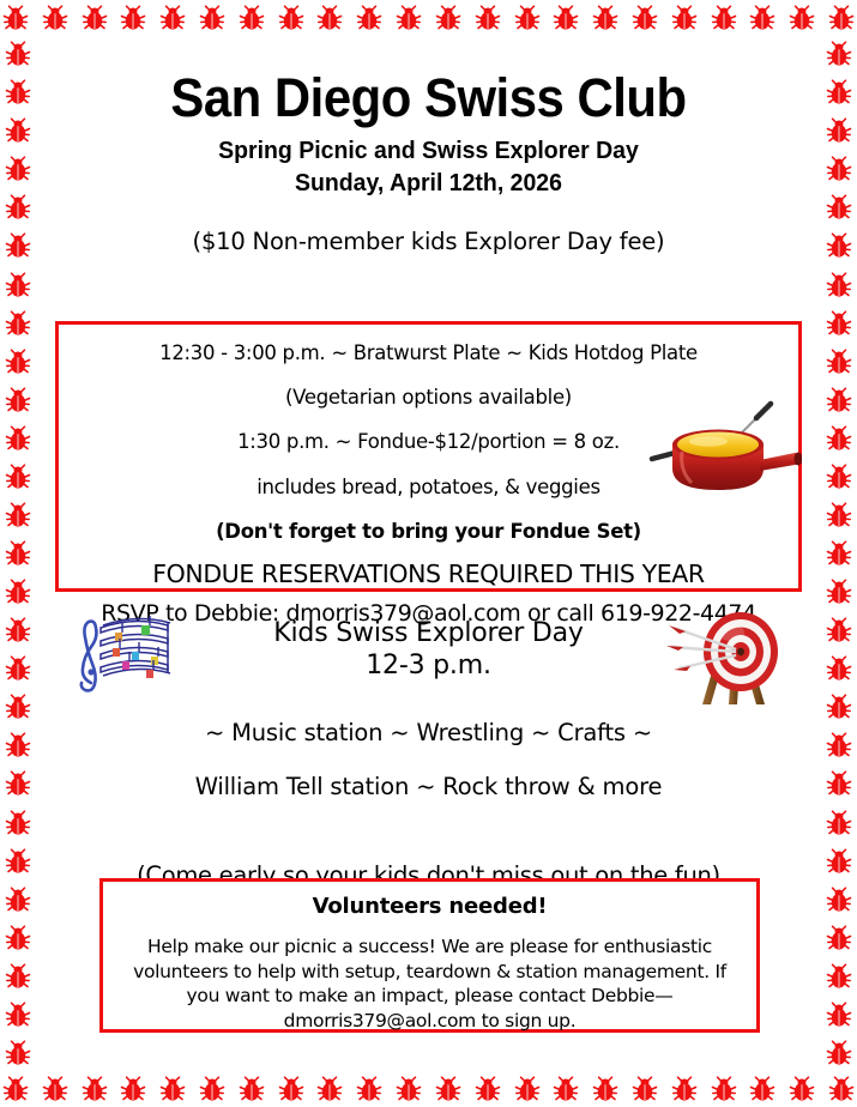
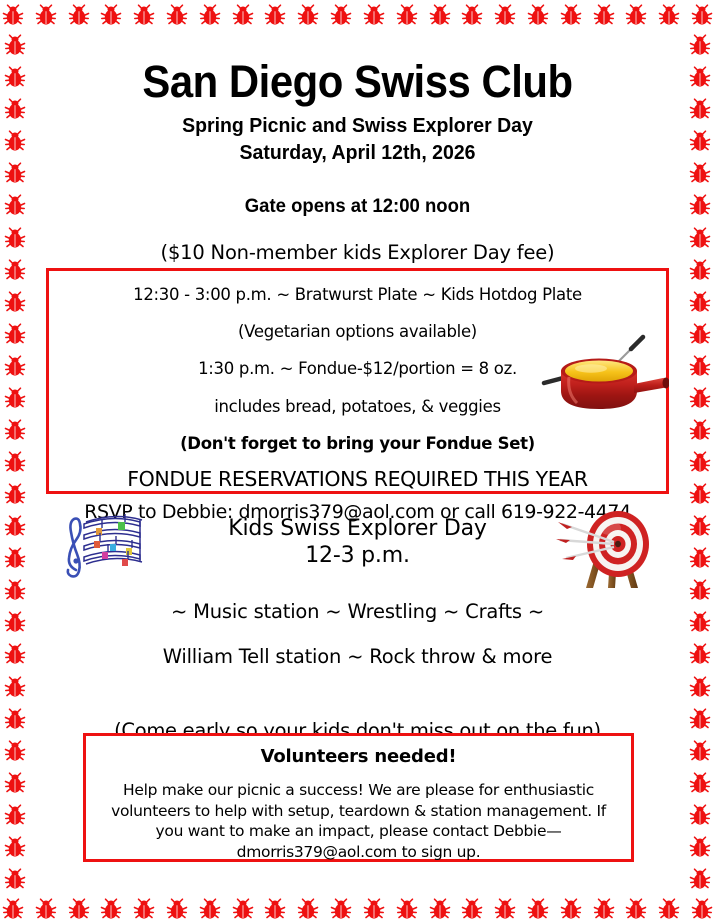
  San Diego Swiss Club
  Spring Picnic and Swiss Explorer Day
- Sunday, April 12th, 2026
+ Saturday, April 12th, 2026
+ Gate opens at 12:00 noon
  ($10 Non-member kids Explorer Day fee)
  12:30 - 3:00 p.m. ~ Bratwurst Plate ~ Kids Hotdog Plate
  (Vegetarian options available)
  1:30 p.m. ~ Fondue-$12/portion = 8 oz.
  includes bread, potatoes, & veggies
  (Don't forget to bring your Fondue Set)
  FONDUE RESERVATIONS REQUIRED THIS YEAR
  RSVP to Debbie: dmorris379@aol.com or call 619-922-444
  Kids Swiss Explorer Day
  12-3 p.m.
  ~ Music station ~ Wrestling ~ Crafts ~
  William Tell station ~ Rock throw & more
  (Come early so your kids don't miss out on the fun)
  Volunteers needed!
  Help make our picnic a success! We are please for enthusiastic
  volunteers to help with setup, teardown & station management. If
  you want to make an impact, please contact Debbie—
  dmorris379@aol.com to sign up.
